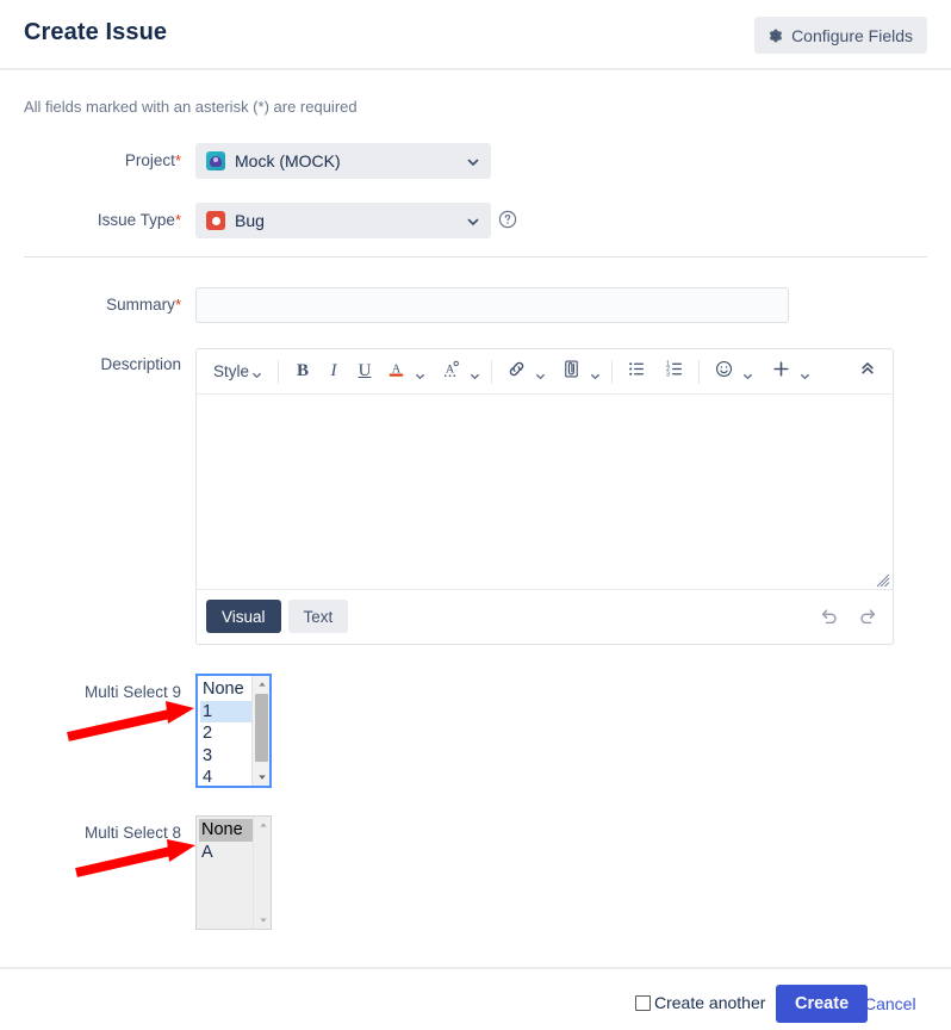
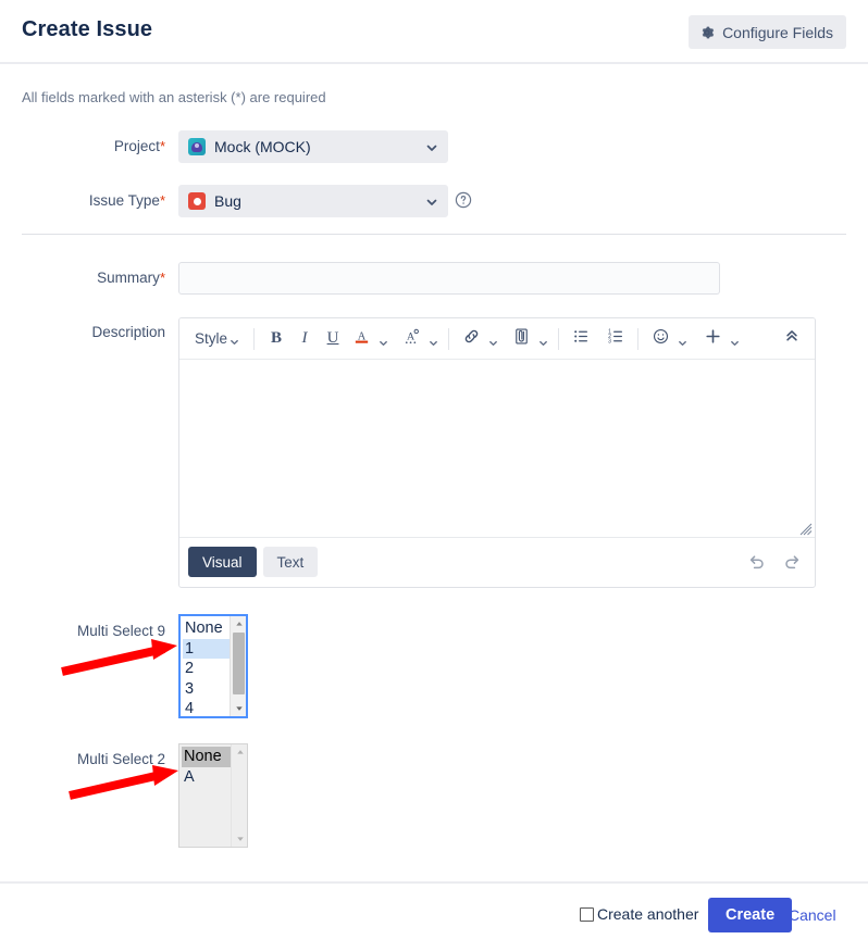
  Create Issue
  Configure Fields
  All fields marked with an asterisk (*) are required
  Project*
  Mock (MOCK)
  Issue Type*
  Bug
  Summary*
  Description
  Style
  B
  I
  U
  A
  A
  Visual
  Text
  Multi Select 9
  None
  1
  2
  3
  4
- Multi Select 8
+ Multi Select 2
  None
  A
  Create another
  Create
  Cancel
